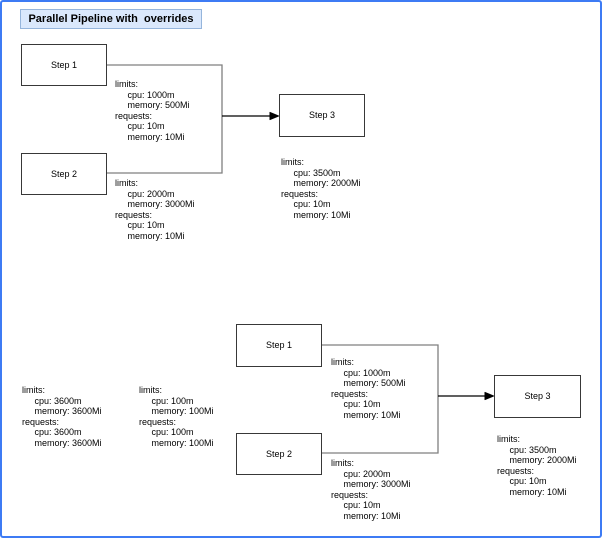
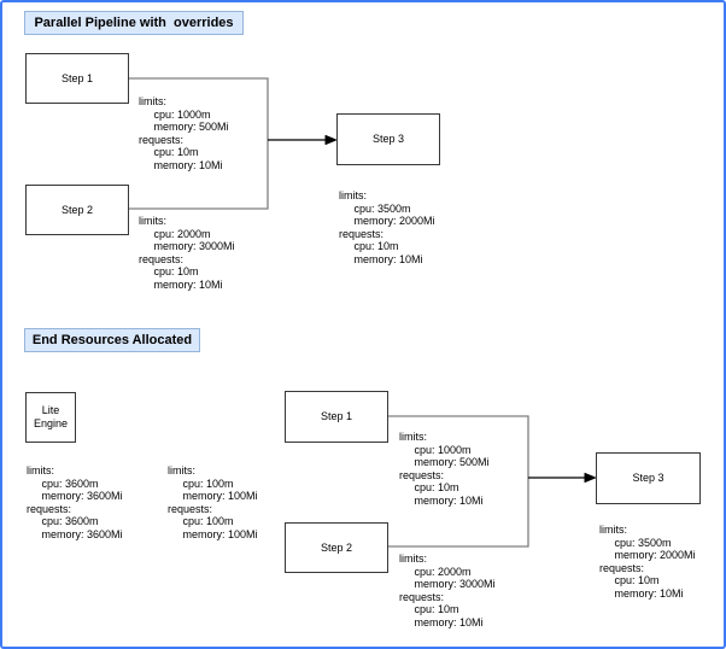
  Parallel Pipeline with overrides
  Step 1
  Step 2
  Step 3
  limits:
  cpu: 1000m
  memory: 500Mi
  requests:
  cpu: 10m
  memory: 10Mi
  limits:
  cpu: 2000m
  memory: 3000Mi
  requests:
  cpu: 10m
  memory: 10Mi
  limits:
  cpu: 3500m
  memory: 2000Mi
  requests:
  cpu: 10m
  memory: 10Mi
+ End Resources Allocated
+ Lite Engine
  Step 1
  Step 2
  Step 3
  limits:
  cpu: 3600m
  memory: 3600Mi
  requests:
  cpu: 3600m
  memory: 3600Mi
  limits:
  cpu: 100m
  memory: 100Mi
  requests:
  cpu: 100m
  memory: 100Mi
  limits:
  cpu: 1000m
  memory: 500Mi
  requests:
  cpu: 10m
  memory: 10Mi
  limits:
  cpu: 2000m
  memory: 3000Mi
  requests:
  cpu: 10m
  memory: 10Mi
  limits:
  cpu: 3500m
  memory: 2000Mi
  requests:
  cpu: 10m
  memory: 10Mi
